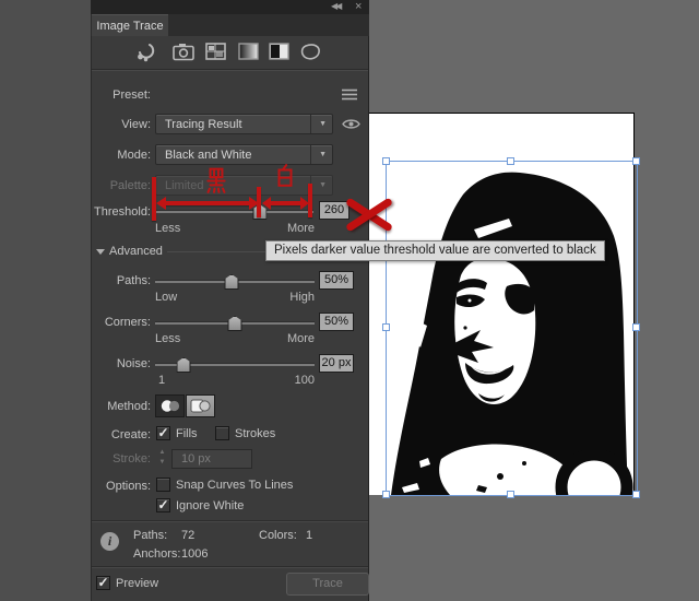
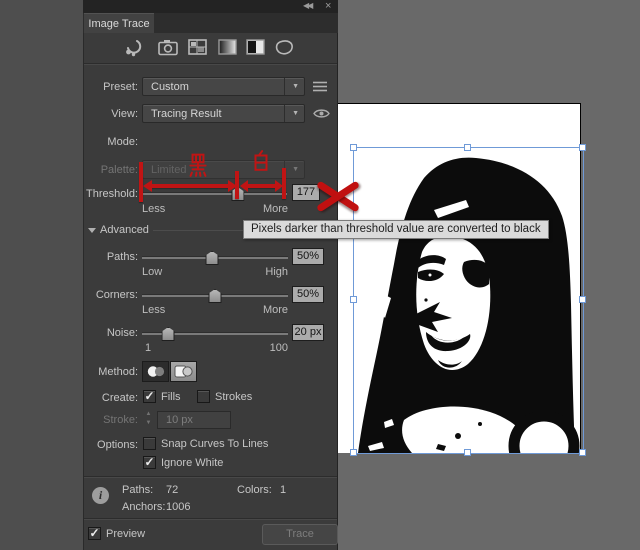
  ◀◀
  ×
  Image Trace
  Preset:
+ Custom
  View:
  Tracing Result
  Mode:
- Black and White
  Palette:
  Limited
  Threshold:
- 260
+ 177
  Less
  More
  Advanced
  Paths:
  50%
  Low
  High
  Corners:
  50%
  Less
  More
  Noise:
  20 px
  1
  100
  Method:
  Create:
  ✓
  Fills
  Strokes
  Stroke:
  10 px
  Options:
  Snap Curves To Lines
  ✓
  Ignore White
  i
  Paths:
  72
  Colors:
  1
  Anchors:
  1006
  ✓
  Preview
  Trace
- Pixels darker value threshold value are converted to black
+ Pixels darker than threshold value are converted to black
